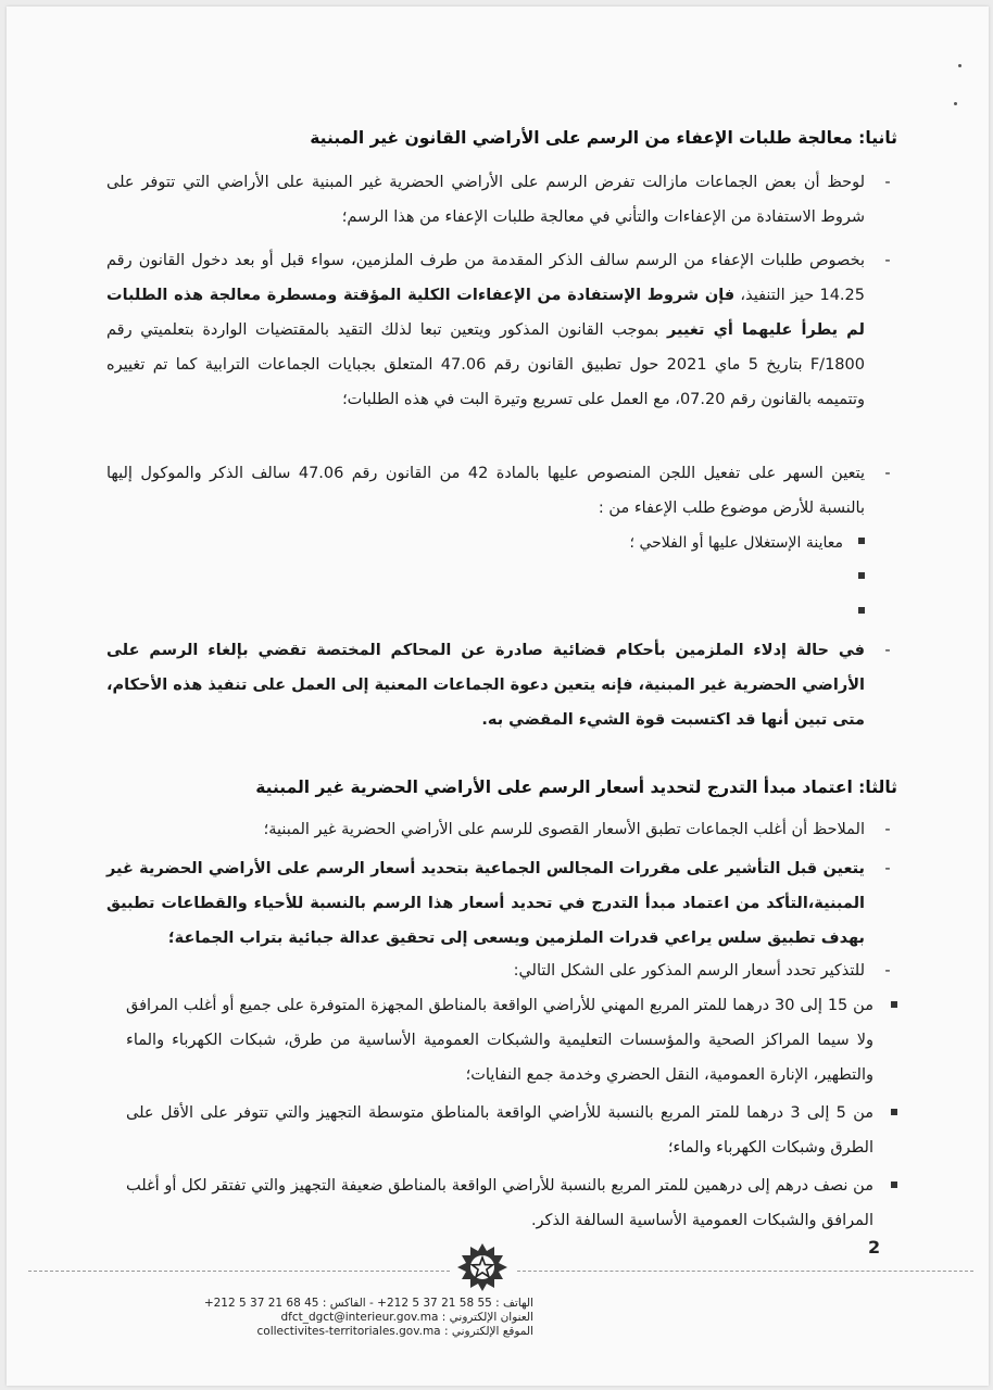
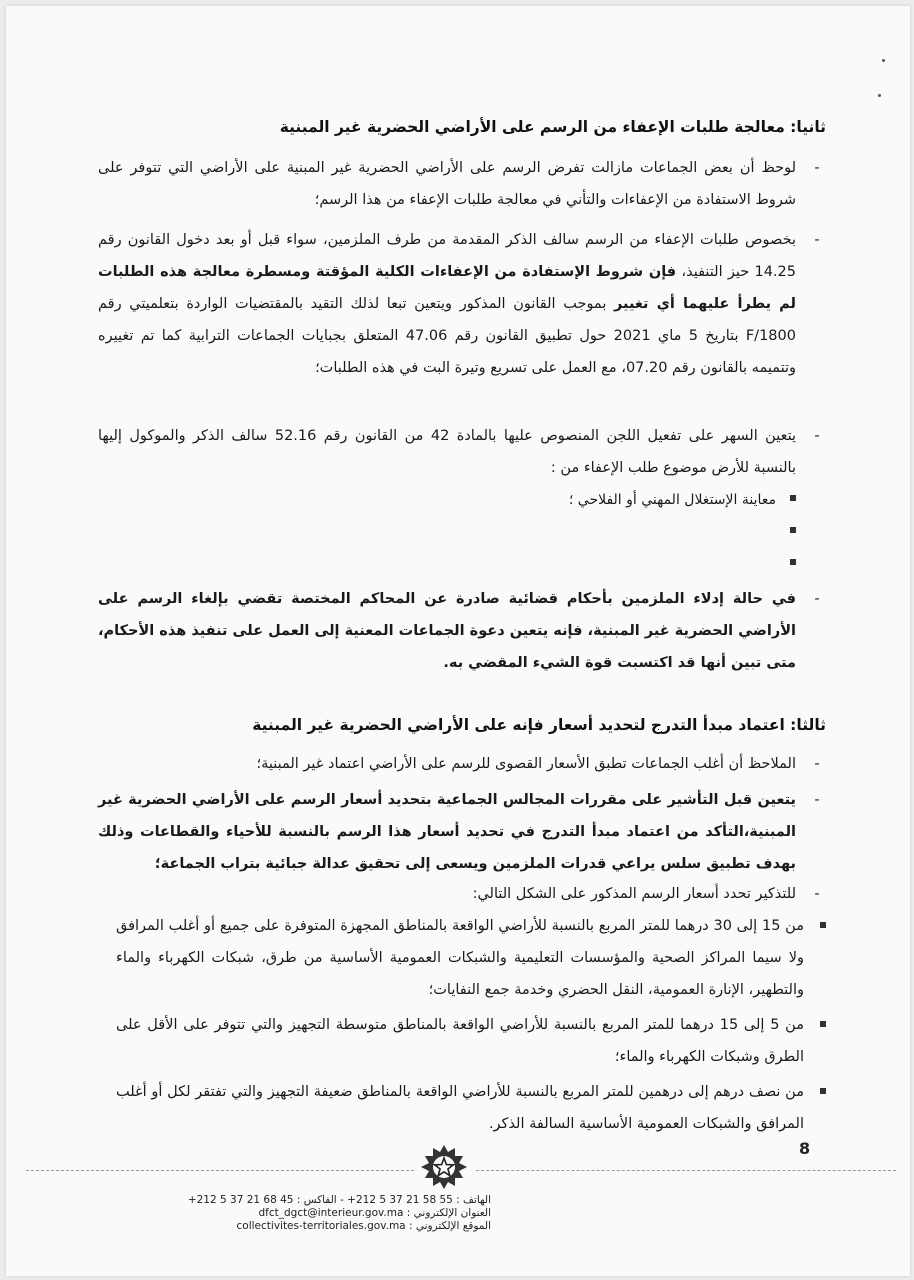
- ثانيا: معالجة طلبات الإعفاء من الرسم على الأراضي القانون غير المبنية
+ ثانيا: معالجة طلبات الإعفاء من الرسم على الأراضي الحضرية غير المبنية
  -
  لوحظ أن بعض الجماعات مازالت تفرض الرسم على الأراضي الحضرية غير المبنية على الأراضي التي تتوفر على شروط الاستفادة من الإعفاءات والتأني في معالجة طلبات الإعفاء من هذا الرسم؛
  -
  بخصوص طلبات الإعفاء من الرسم سالف الذكر المقدمة من طرف الملزمين، سواء قبل أو بعد دخول القانون رقم 14.25 حيز التنفيذ، فإن شروط الإستفادة من الإعفاءات الكلية المؤقتة ومسطرة معالجة هذه الطلبات لم يطرأ عليهما أي تغيير بموجب القانون المذكور ويتعين تبعا لذلك التقيد بالمقتضيات الواردة بتعلميتي رقم F/1800 بتاريخ 5 ماي 2021 حول تطبيق القانون رقم 47.06 المتعلق بجبايات الجماعات الترابية كما تم تغييره وتتميمه بالقانون رقم 07.20، مع العمل على تسريع وتيرة البت في هذه الطلبات؛
  -
- يتعين السهر على تفعيل اللجن المنصوص عليها بالمادة 42 من القانون رقم 47.06 سالف الذكر والموكول إليها بالنسبة للأرض موضوع طلب الإعفاء من :
+ يتعين السهر على تفعيل اللجن المنصوص عليها بالمادة 42 من القانون رقم 52.16 سالف الذكر والموكول إليها بالنسبة للأرض موضوع طلب الإعفاء من :
- معاينة الإستغلال عليها أو الفلاحي ؛
+ معاينة الإستغلال المهني أو الفلاحي ؛
  -
  في حالة إدلاء الملزمين بأحكام قضائية صادرة عن المحاكم المختصة تقضي بإلغاء الرسم على الأراضي الحضرية غير المبنية، فإنه يتعين دعوة الجماعات المعنية إلى العمل على تنفيذ هذه الأحكام، متى تبين أنها قد اكتسبت قوة الشيء المقضي به.
- ثالثا: اعتماد مبدأ التدرج لتحديد أسعار الرسم على الأراضي الحضرية غير المبنية
+ ثالثا: اعتماد مبدأ التدرج لتحديد أسعار فإنه على الأراضي الحضرية غير المبنية
  -
- الملاحظ أن أغلب الجماعات تطبق الأسعار القصوى للرسم على الأراضي الحضرية غير المبنية؛
+ الملاحظ أن أغلب الجماعات تطبق الأسعار القصوى للرسم على الأراضي اعتماد غير المبنية؛
  -
- يتعين قبل التأشير على مقررات المجالس الجماعية بتحديد أسعار الرسم على الأراضي الحضرية غير المبنية،التأكد من اعتماد مبدأ التدرج في تحديد أسعار هذا الرسم بالنسبة للأحياء والقطاعات تطبيق بهدف تطبيق سلس يراعي قدرات الملزمين ويسعى إلى تحقيق عدالة جبائية بتراب الجماعة؛
+ يتعين قبل التأشير على مقررات المجالس الجماعية بتحديد أسعار الرسم على الأراضي الحضرية غير المبنية،التأكد من اعتماد مبدأ التدرج في تحديد أسعار هذا الرسم بالنسبة للأحياء والقطاعات وذلك بهدف تطبيق سلس يراعي قدرات الملزمين ويسعى إلى تحقيق عدالة جبائية بتراب الجماعة؛
  -
  للتذكير تحدد أسعار الرسم المذكور على الشكل التالي:
- من 15 إلى 30 درهما للمتر المربع المهني للأراضي الواقعة بالمناطق المجهزة المتوفرة على جميع أو أغلب المرافق ولا سيما المراكز الصحية والمؤسسات التعليمية والشبكات العمومية الأساسية من طرق، شبكات الكهرباء والماء والتطهير، الإنارة العمومية، النقل الحضري وخدمة جمع النفايات؛
+ من 15 إلى 30 درهما للمتر المربع بالنسبة للأراضي الواقعة بالمناطق المجهزة المتوفرة على جميع أو أغلب المرافق ولا سيما المراكز الصحية والمؤسسات التعليمية والشبكات العمومية الأساسية من طرق، شبكات الكهرباء والماء والتطهير، الإنارة العمومية، النقل الحضري وخدمة جمع النفايات؛
- من 5 إلى 3 درهما للمتر المربع بالنسبة للأراضي الواقعة بالمناطق متوسطة التجهيز والتي تتوفر على الأقل على الطرق وشبكات الكهرباء والماء؛
+ من 5 إلى 15 درهما للمتر المربع بالنسبة للأراضي الواقعة بالمناطق متوسطة التجهيز والتي تتوفر على الأقل على الطرق وشبكات الكهرباء والماء؛
  من نصف درهم إلى درهمين للمتر المربع بالنسبة للأراضي الواقعة بالمناطق ضعيفة التجهيز والتي تفتقر لكل أو أغلب المرافق والشبكات العمومية الأساسية السالفة الذكر.
- 2
+ 8
  الهاتف : +212 5 37 21 58 55 - الفاكس : +212 5 37 21 68 45
  العنوان الإلكتروني : dfct_dgct@interieur.gov.ma
  الموقع الإلكتروني : collectivites-territoriales.gov.ma
